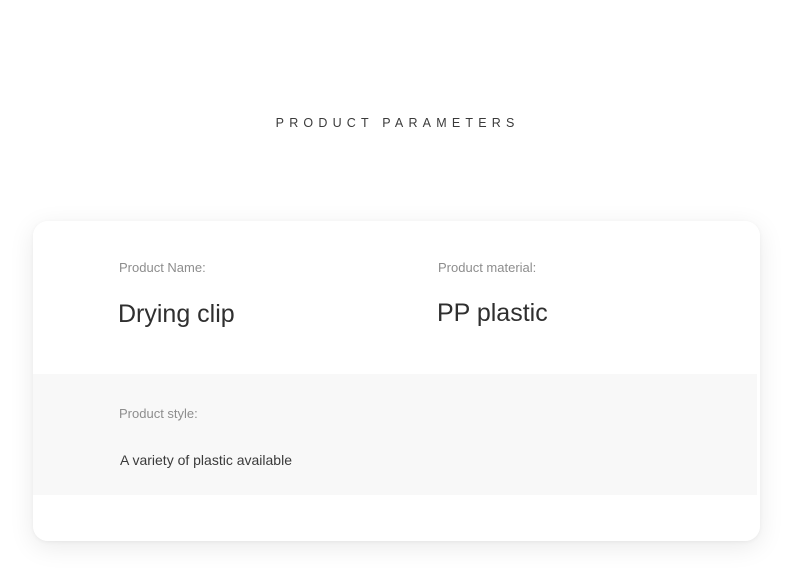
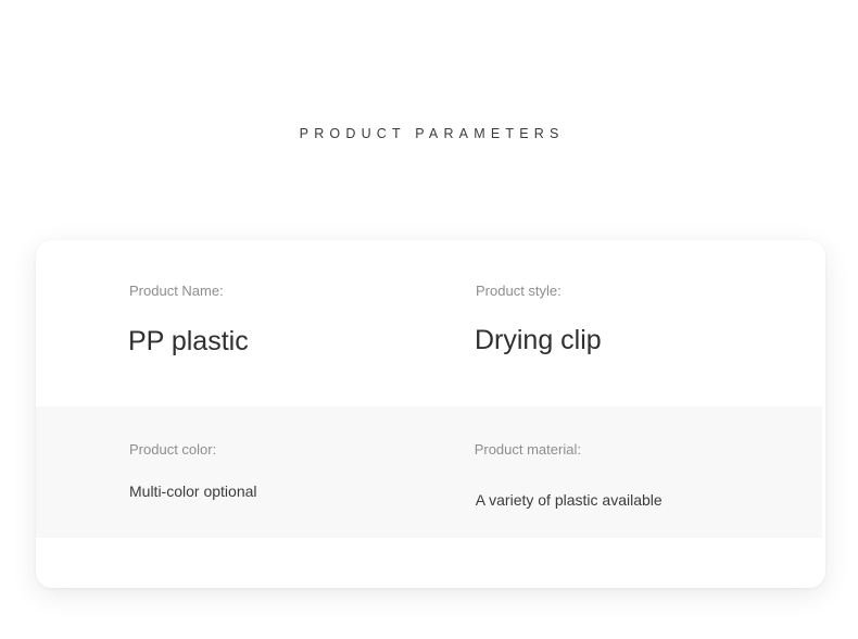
  PRODUCT PARAMETERS
  Product Name:
- Drying clip
+ PP plastic
- Product material:
+ Product style:
- PP plastic
+ Drying clip
+ Product color:
+ Multi-color optional
- Product style:
+ Product material:
  A variety of plastic available
